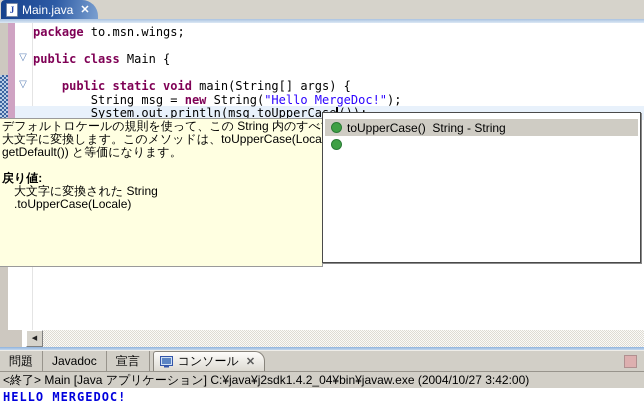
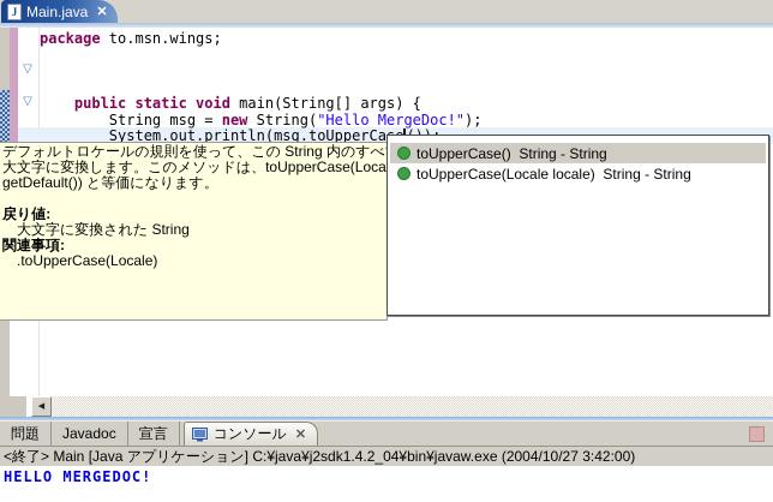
  J
  Main.java
  ✕
  ▽
  ▽
  package to.msn.wings;
- public class Main {
  public static void main(String[] args) {
  String msg = new String("Hello MergeDoc!");
  System.out.println(msg.toUpperCa
  デフォルトロケールの規則を使って、この String 内のすべ
  大文字に変換します。このメソッドは、toUpperCase(Loca
  getDefault()) と等価になります。
  戻り値:
  大文字に変換された String
+ 関連事項:
  .toUpperCase(Locale)
  toUpperCase() String - String
+ toUpperCase(Locale locale) String - String
  問題 Javadoc 宣言
  コンソール
  ✕
  <終了> Main [Java アプリケーション] C:¥java¥j2sdk1.4.2_04¥bin¥javaw.exe (2004/10/27 3:42:00)
  HELLO MERGEDOC!
